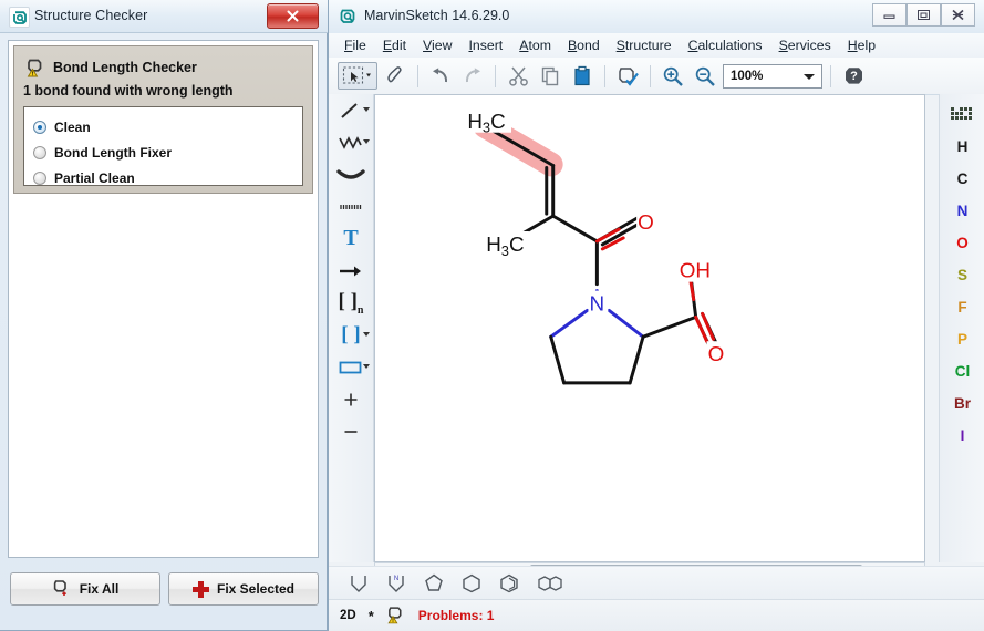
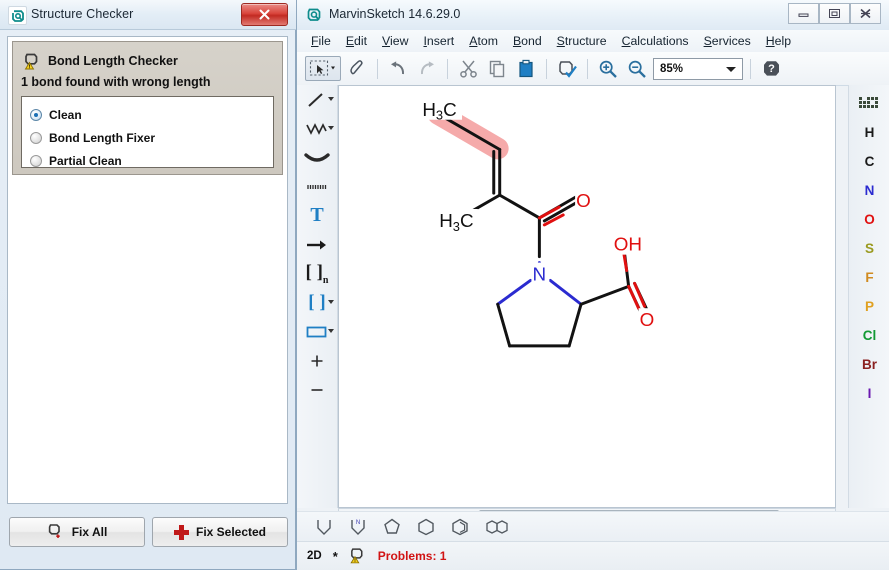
  Structure Checker
  Bond Length Checker
  1 bond found with wrong length
  Clean
  Bond Length Fixer
  Partial Clean
  Fix All
  Fix Selected
  MarvinSketch 14.6.29.0
  File
  Edit
  View
  Insert
  Atom
  Bond
  Structure
  Calculations
  Services
  Help
- 100%
+ 85%
  ?
  T
  [ ]n
  [ ]
  H3C
  H3C
  O
  N
  OH
  O
  H
  C
  N
  O
  S
  F
  P
  Cl
  Br
  I
  2D
  *
  Problems: 1
